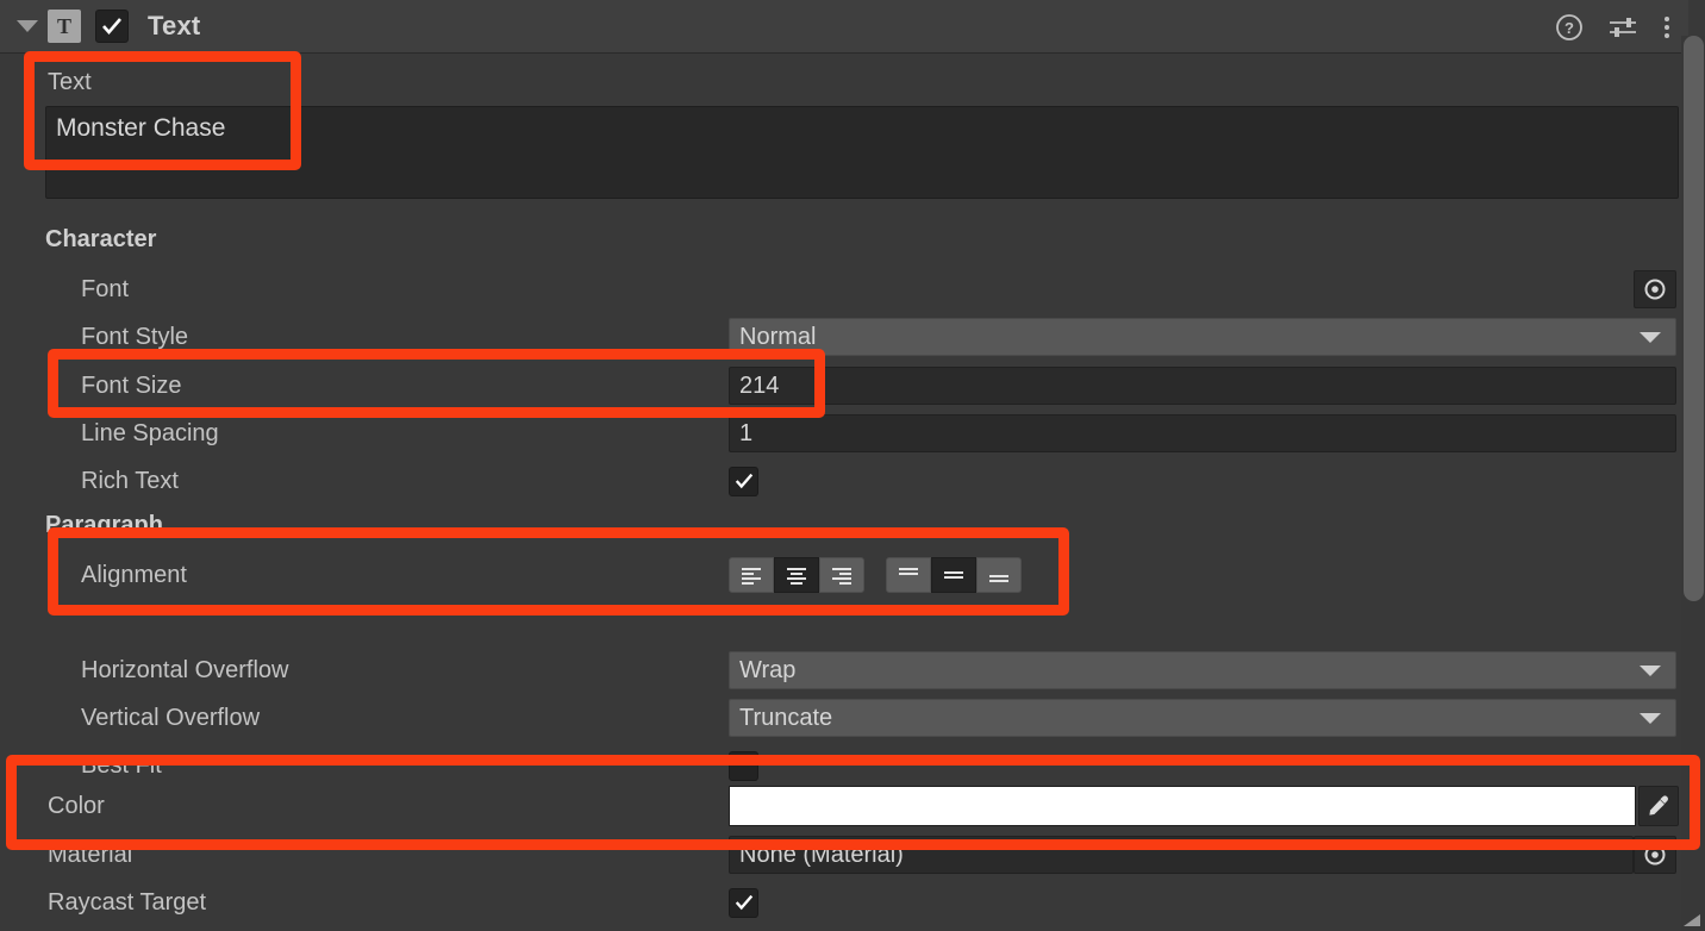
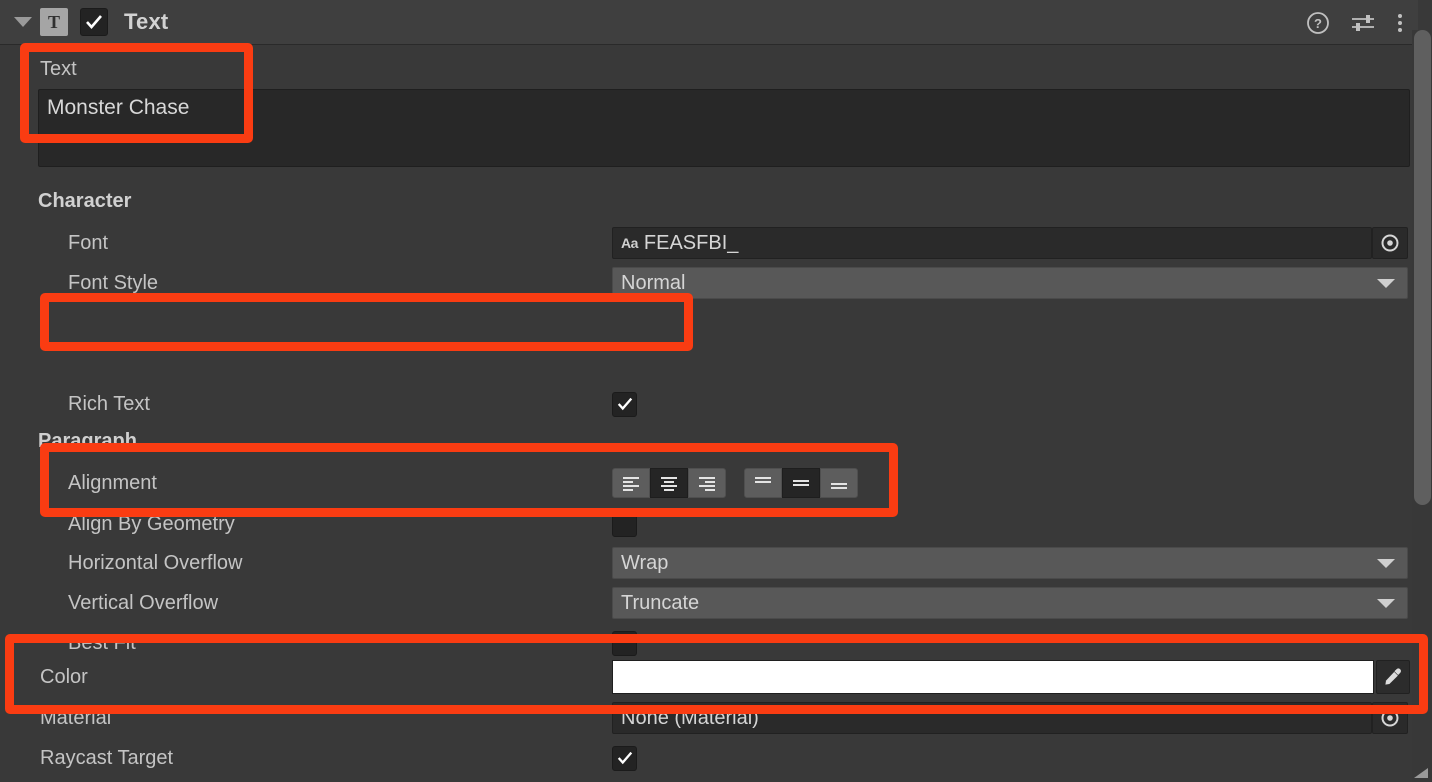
  T
  Text
  ?
  Text
  Monster Chase
  Character
  Font
+ Aa
+ FEASFBI_
  Font Style
  Normal
- Font Size
- 214
- Line Spacing
- 1
  Rich Text
  Paragraph
  Alignment
+ Align By Geometry
  Horizontal Overflow
  Wrap
  Vertical Overflow
  Truncate
  Best Fit
  Color
  Material
  None (Material)
  Raycast Target
